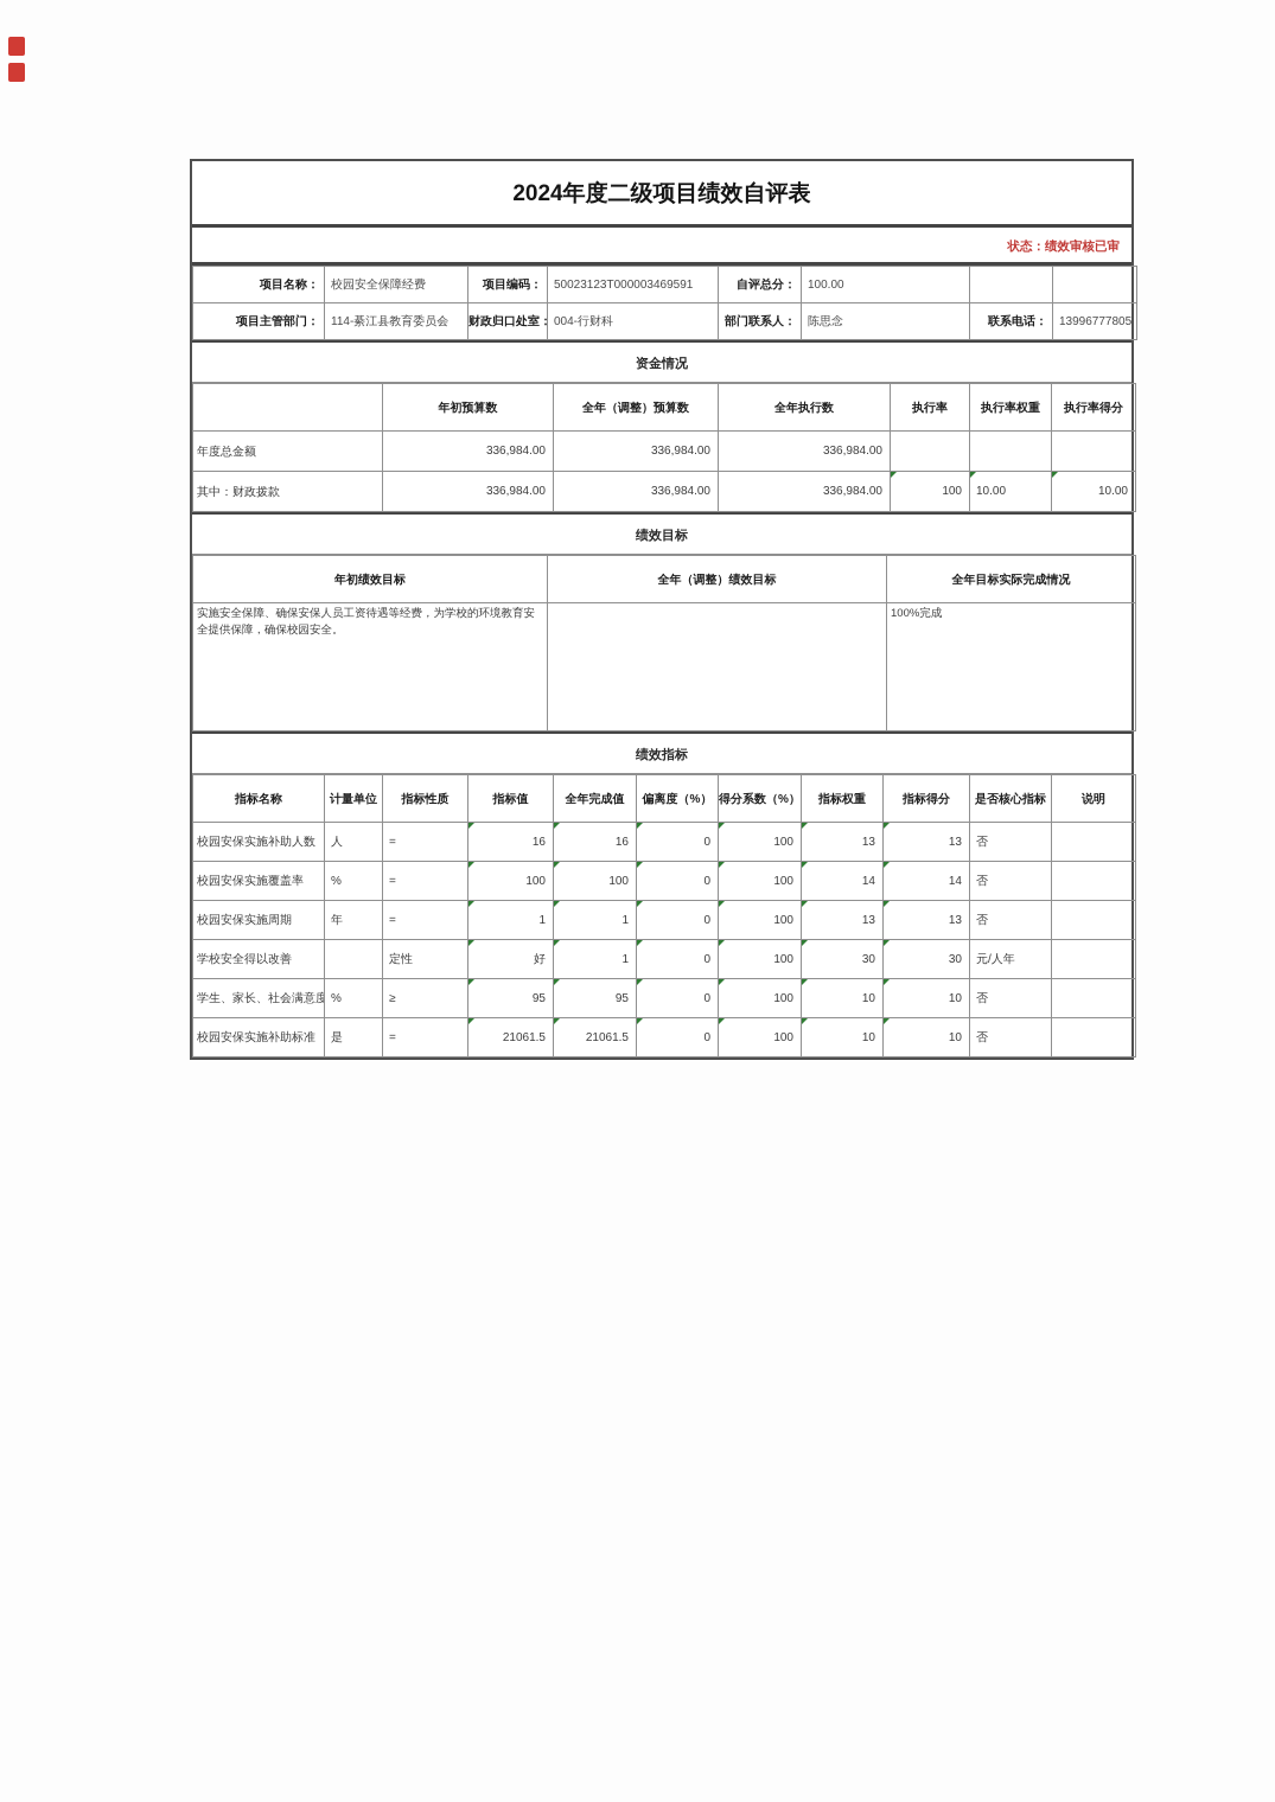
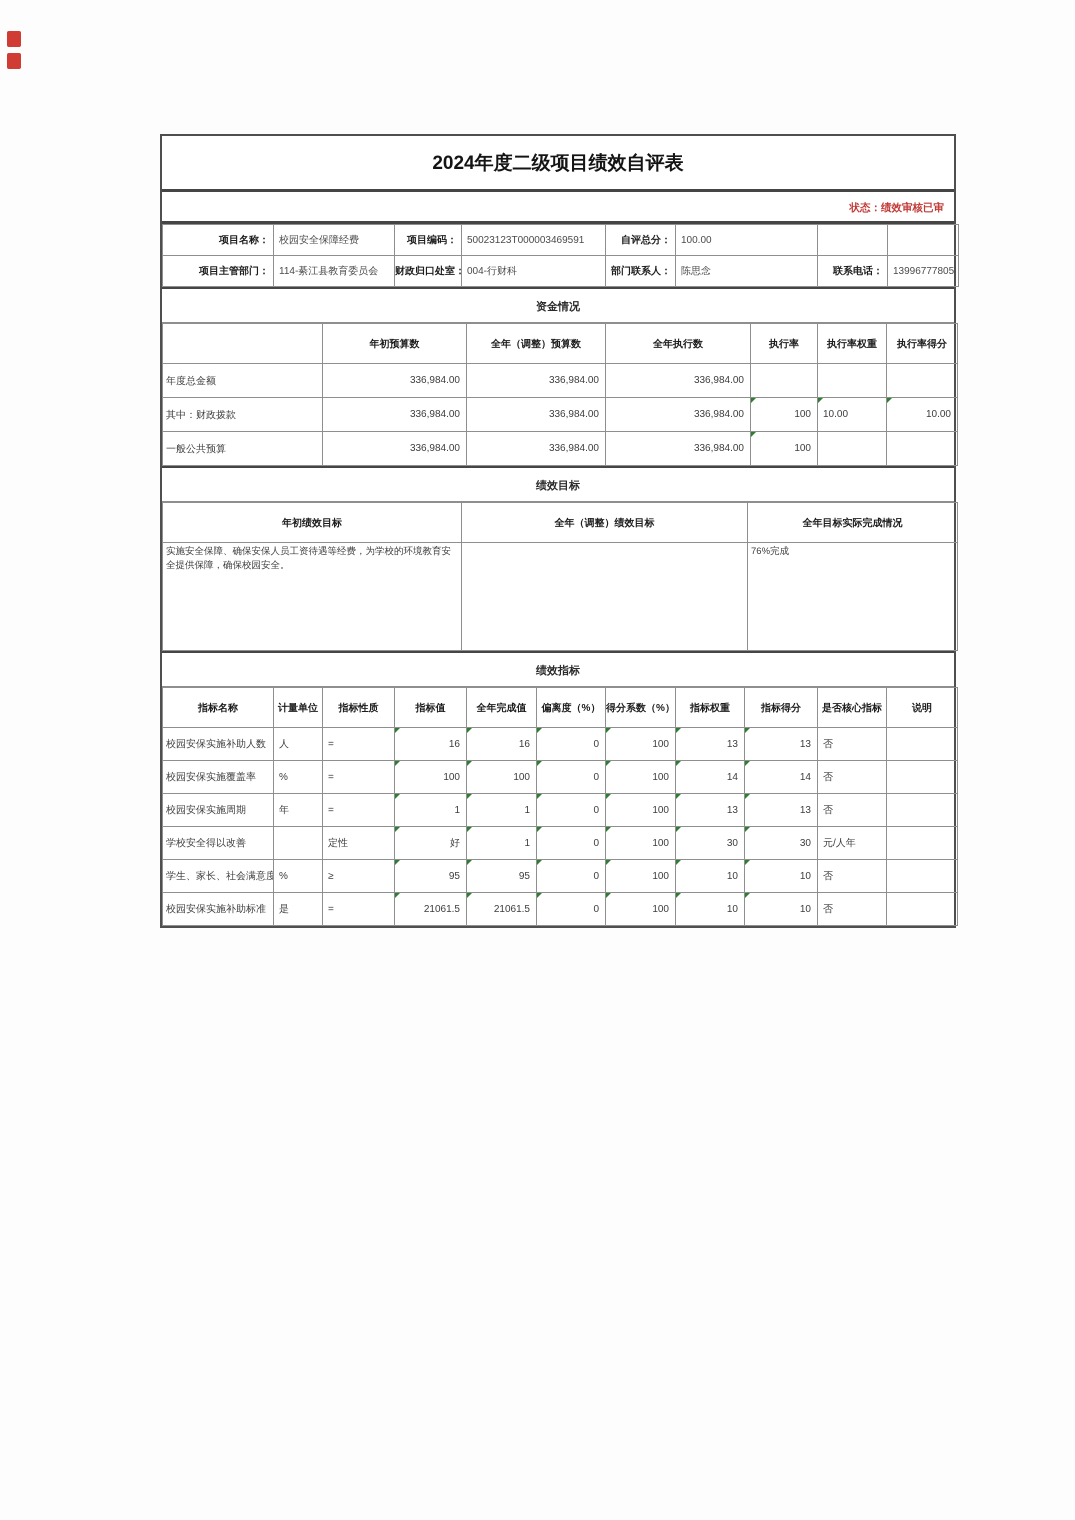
  2024年度二级项目绩效自评表
  状态：绩效审核已审
  项目名称：	校园安全保障经费	项目编码：	50023123T000003469591	自评总分：	100.00
  项目主管部门：	114-綦江县教育委员会	财政归口处室：	004-行财科	部门联系人：	陈思念	联系电话：	13996777805
  资金情况
  	年初预算数	全年（调整）预算数	全年执行数	执行率	执行率权重	执行率得分
  年度总金额	336,984.00	336,984.00	336,984.00
  其中：财政拨款	336,984.00	336,984.00	336,984.00	100	10.00	10.00
+ 一般公共预算	336,984.00	336,984.00	336,984.00	100
  绩效目标
  年初绩效目标	全年（调整）绩效目标	全年目标实际完成情况
- 实施安全保障、确保安保人员工资待遇等经费，为学校的环境教育安全提供保障，确保校园安全。		100%完成
+ 实施安全保障、确保安保人员工资待遇等经费，为学校的环境教育安全提供保障，确保校园安全。		76%完成
  绩效指标
  指标名称	计量单位	指标性质	指标值	全年完成值	偏离度（%）	得分系数（%）	指标权重	指标得分	是否核心指标	说明
  校园安保实施补助人数	人	=	16	16	0	100	13	13	否
  校园安保实施覆盖率	%	=	100	100	0	100	14	14	否
  校园安保实施周期	年	=	1	1	0	100	13	13	否
  学校安全得以改善		定性	好	1	0	100	30	30	元/人年
  学生、家长、社会满意度	%	≥	95	95	0	100	10	10	否
  校园安保实施补助标准	是	=	21061.5	21061.5	0	100	10	10	否
